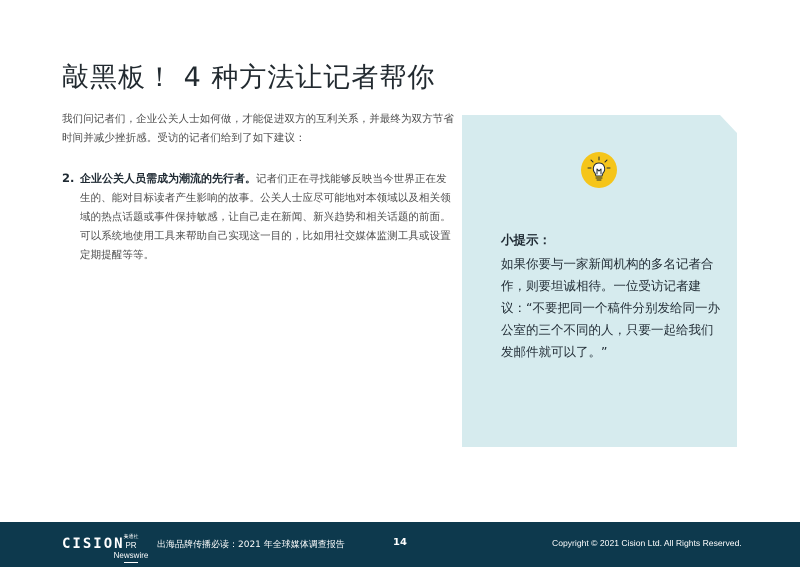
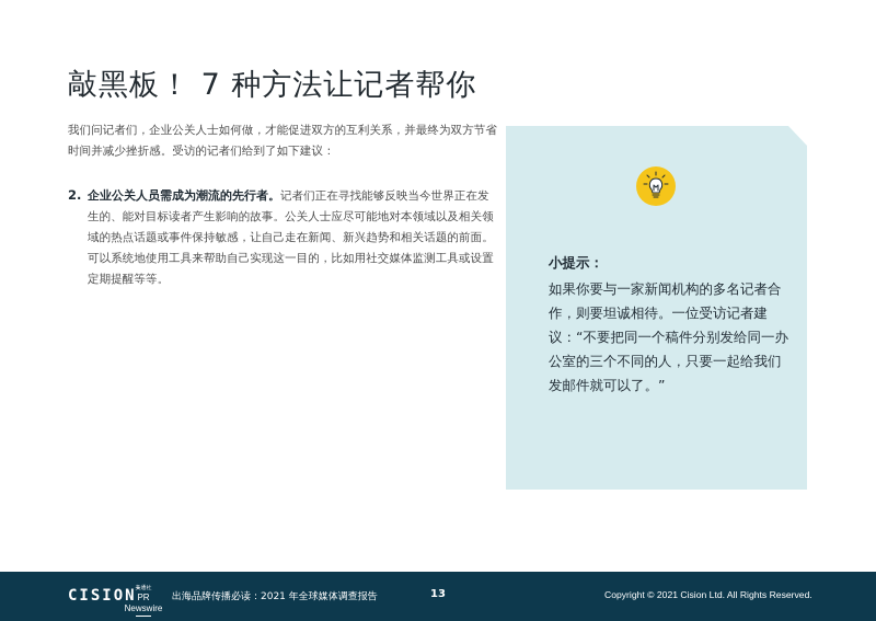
- 敲黑板！ 4 种方法让记者帮你
+ 敲黑板！ 7 种方法让记者帮你
  我们问记者们，企业公关人士如何做，才能促进双方的互利关系，并最终为双方节省时间并减少挫折感。受访的记者们给到了如下建议：
  2.
  企业公关人员需成为潮流的先行者。记者们正在寻找能够反映当今世界正在发生的、能对目标读者产生影响的故事。公关人士应尽可能地对本领域以及相关领域的热点话题或事件保持敏感，让自己走在新闻、新兴趋势和相关话题的前面。可以系统地使用工具来帮助自己实现这一目的，比如用社交媒体监测工具或设置定期提醒等等。
  小提示：
  如果你要与一家新闻机构的多名记者合作，则要坦诚相待。一位受访记者建议：“不要把同一个稿件分别发给同一办公室的三个不同的人，只要一起给我们发邮件就可以了。”
  CISION
  PR Newswire
  出海品牌传播必读：2021 年全球媒体调查报告
- 14
+ 13
  Copyright © 2021 Cision Ltd. All Rights Reserved.
